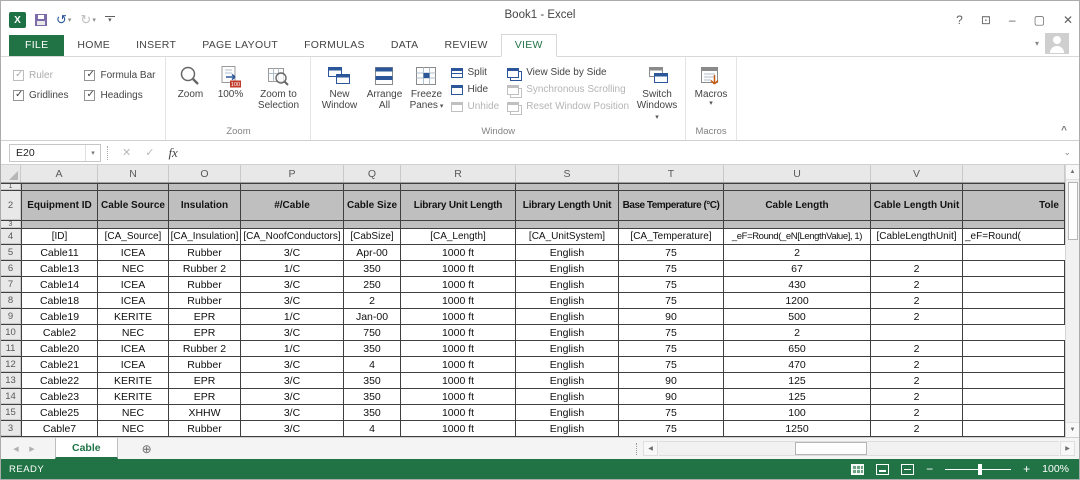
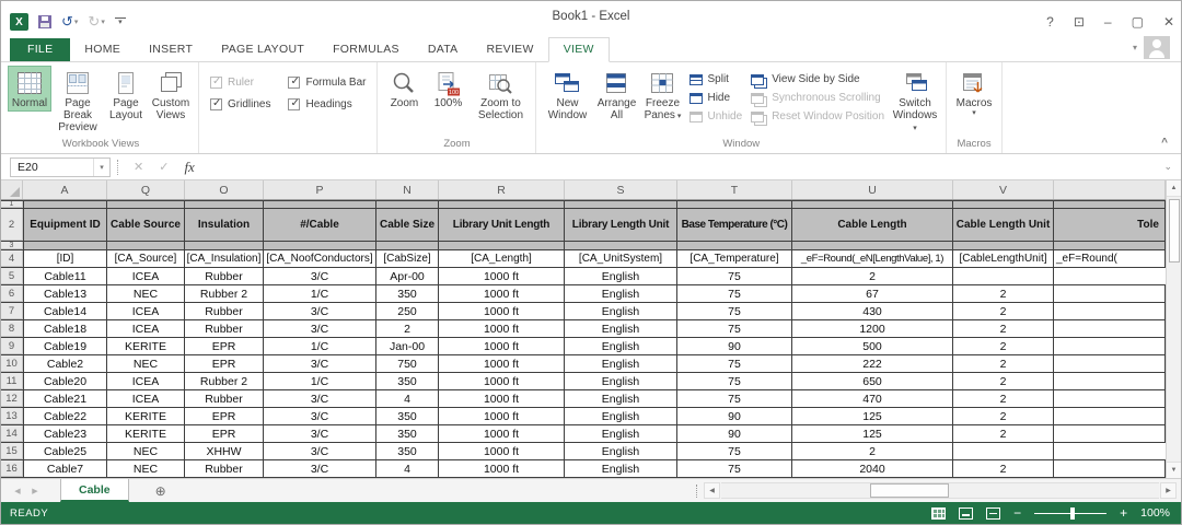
  X
  ↺
  ↻
  Book1 - Excel
  ?
  ⊡
  –
  ▢
  ✕
  FILE
  HOME
  INSERT
  PAGE LAYOUT
  FORMULAS
  DATA
  REVIEW
  VIEW
+ Normal
+ Page Break Preview
+ Page Layout
+ Custom Views
+ Workbook Views
  Ruler
  Formula Bar
  Gridlines
  Headings
  Zoom
  100%
  Zoom to Selection
  Zoom
  New Window
  Arrange All
  Freeze Panes
  Split
  Hide
  Unhide
  View Side by Side
  Synchronous Scrolling
  Reset Window Position
  Switch Windows
  Window
  Macros
  Macros
  ^
  E20
  ✕
  ✓
  fx
  ⌄
  A
- N
+ Q
  O
  P
- Q
+ N
  R
  S
  T
  U
  V
  2
  Equipment ID
  Cable Source
  Insulation
  #/Cable
  Cable Size
  Library Unit Length
  Library Length Unit
  Base Temperature (°C)
  Cable Length
  Cable Length Unit
  Tole
  4
  [ID]
  [CA_Source]
  [CA_Insulation]
  [CA_NoofConductors]
  [CabSize]
  [CA_Length]
  [CA_UnitSystem]
  [CA_Temperature]
  _eF=Round(_eN[LengthValue], 1)
  [CableLengthUnit]
  _eF=Round(
  5
  Cable11
  ICEA
  Rubber
  3/C
  Apr-00
  1000 ft
  English
  75
  2
  6
  Cable13
  NEC
  Rubber 2
  1/C
  350
  1000 ft
  English
  75
  67
  2
  7
  Cable14
  ICEA
  Rubber
  3/C
  250
  1000 ft
  English
  75
  430
  2
  8
  Cable18
  ICEA
  Rubber
  3/C
  2
  1000 ft
  English
  75
  1200
  2
  9
  Cable19
  KERITE
  EPR
  1/C
  Jan-00
  1000 ft
  English
  90
  500
  2
  10
  Cable2
  NEC
  EPR
  3/C
  750
  1000 ft
  English
  75
+ 222
  2
  11
  Cable20
  ICEA
  Rubber 2
  1/C
  350
  1000 ft
  English
  75
  650
  2
  12
  Cable21
  ICEA
  Rubber
  3/C
  4
  1000 ft
  English
  75
  470
  2
  13
  Cable22
  KERITE
  EPR
  3/C
  350
  1000 ft
  English
  90
  125
  2
  14
  Cable23
  KERITE
  EPR
  3/C
  350
  1000 ft
  English
  90
  125
  2
  15
  Cable25
  NEC
  XHHW
  3/C
  350
  1000 ft
  English
  75
- 100
  2
- 3
+ 16
  Cable7
  NEC
  Rubber
  3/C
  4
  1000 ft
  English
  75
- 1250
+ 2040
  2
  Cable
  ⊕
  READY
  −
  +
  100%
